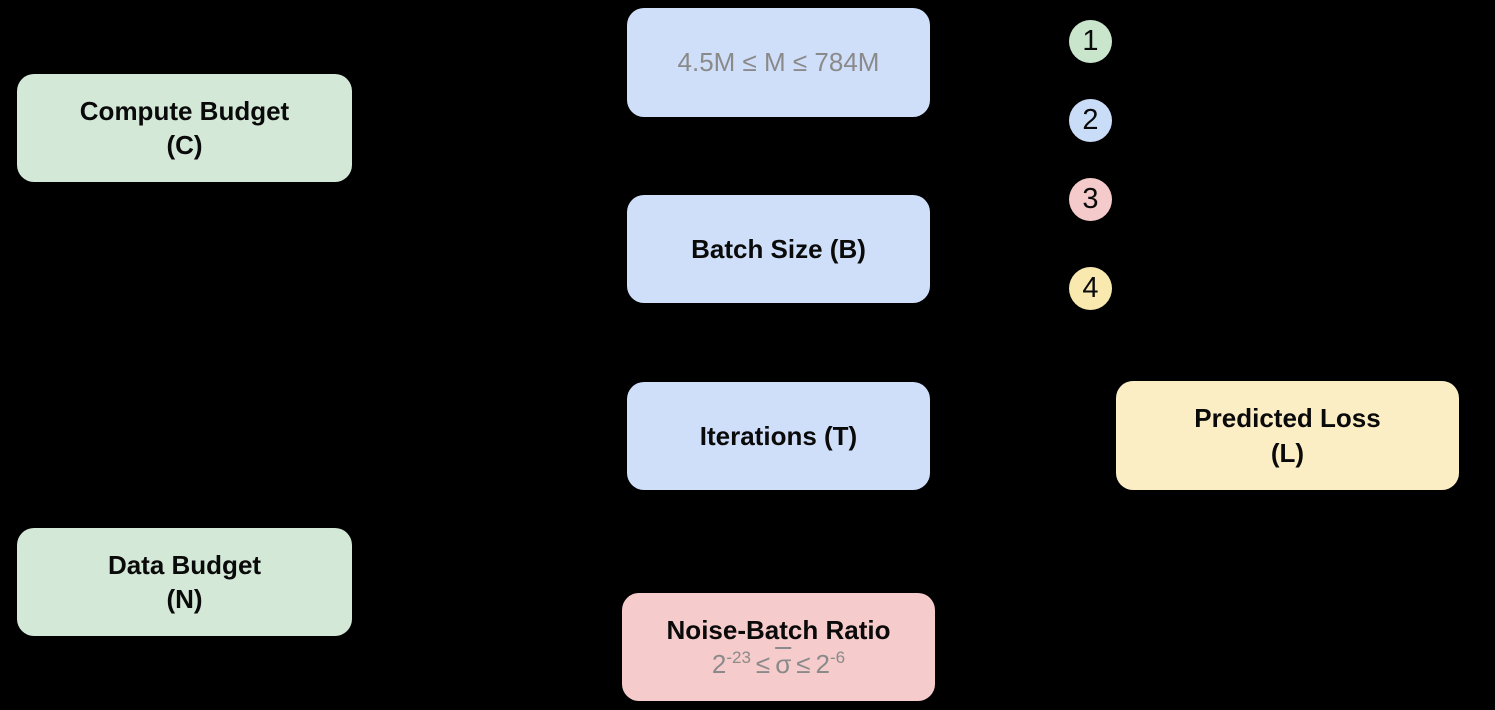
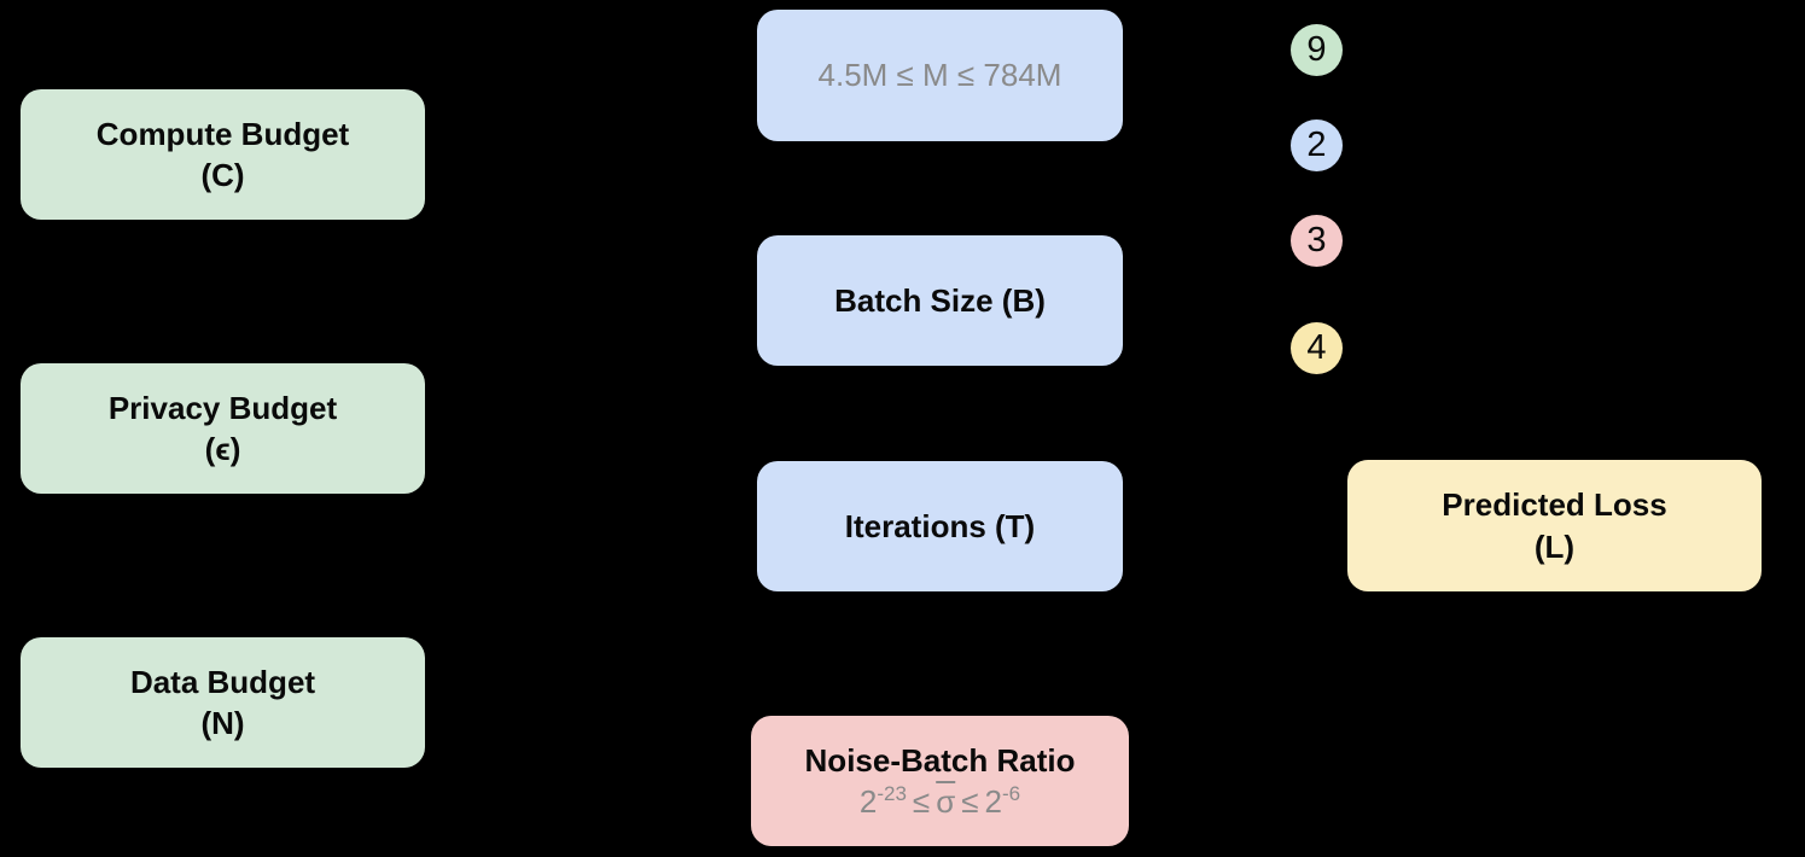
  Compute Budget
  (C)
+ Privacy Budget
+ (ϵ)
  Data Budget
  (N)
  4.5M ≤ M ≤ 784M
  Batch Size (B)
  Iterations (T)
  Noise-Batch Ratio
  2-23 ≤ σ ≤ 2-6
  Predicted Loss
  (L)
- 1
+ 9
  2
  3
  4
